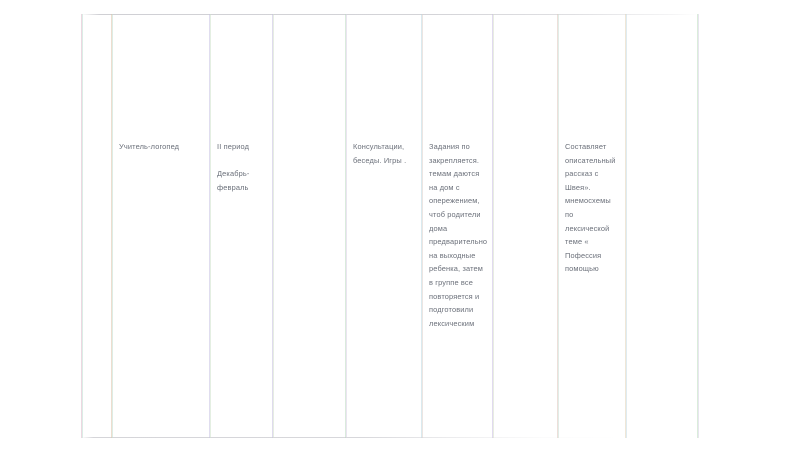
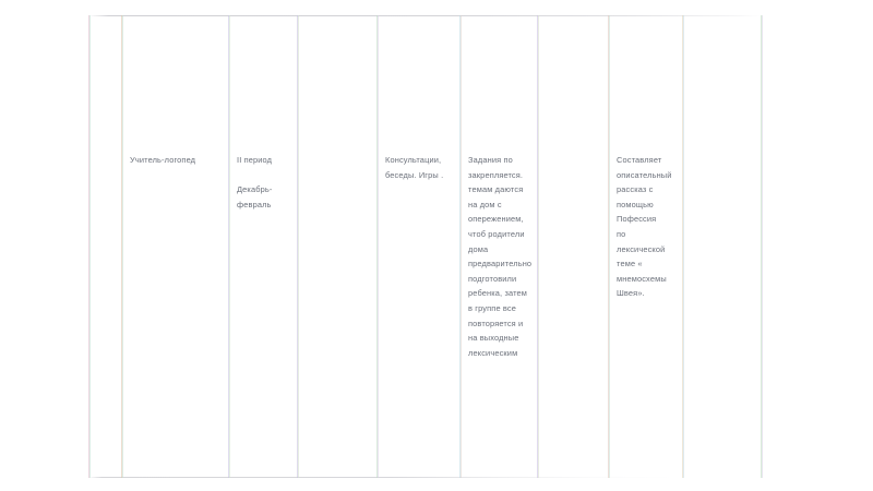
  Учитель-логопед
  II период
  Декабрь-
  февраль
  Консультации,
  беседы. Игры .
  Задания по
  закрепляется.
  темам даются
  на дом с
  опережением,
  чтоб родители
  дома
  предварительно
- на выходные
+ подготовили
  ребенка, затем
  в группе все
  повторяется и
- подготовили
+ на выходные
  лексическим
  Составляет
  описательный
  рассказ с
- Швея».
+ помощью
- мнемосхемы
+ Пофессия
  по
  лексической
  теме «
- Пофессия
+ мнемосхемы
- помощью
+ Швея».
